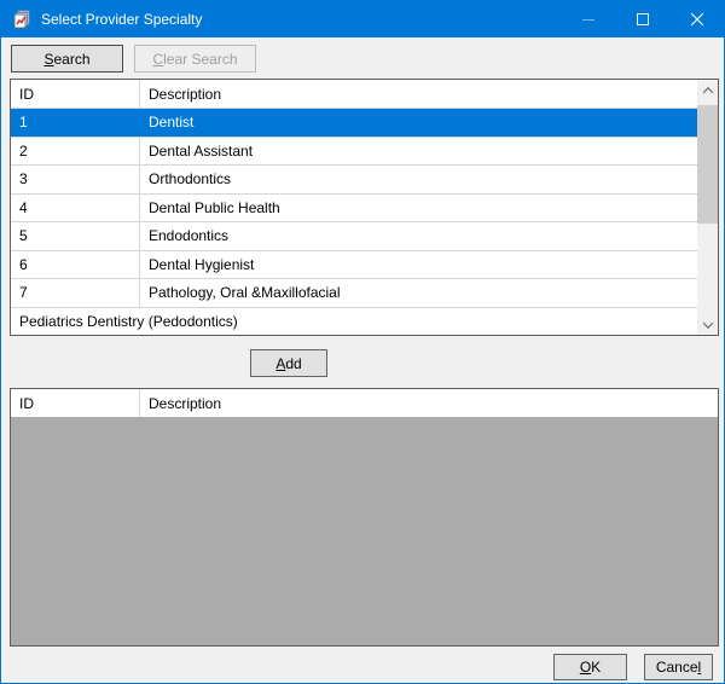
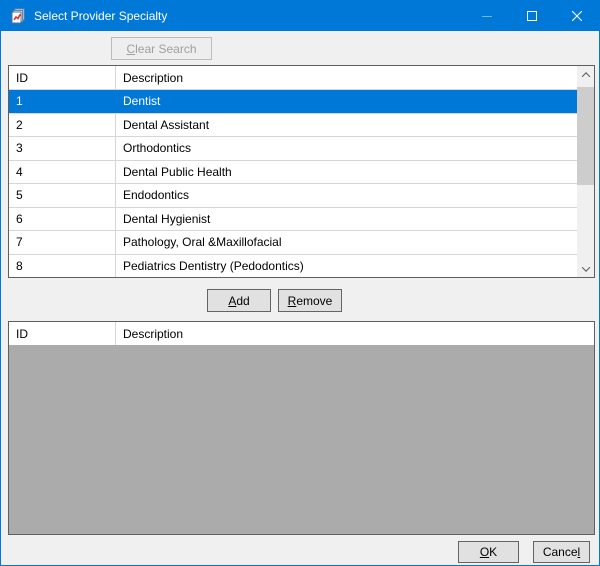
  Select Provider Specialty
- Search
  Clear Search
  ID
  Description
  1
  Dentist
  2
  Dental Assistant
  3
  Orthodontics
  4
  Dental Public Health
  5
  Endodontics
  6
  Dental Hygienist
  7
  Pathology, Oral &Maxillofacial
+ 8
  Pediatrics Dentistry (Pedodontics)
  Add
+ Remove
  ID
  Description
  OK
  Cancel
